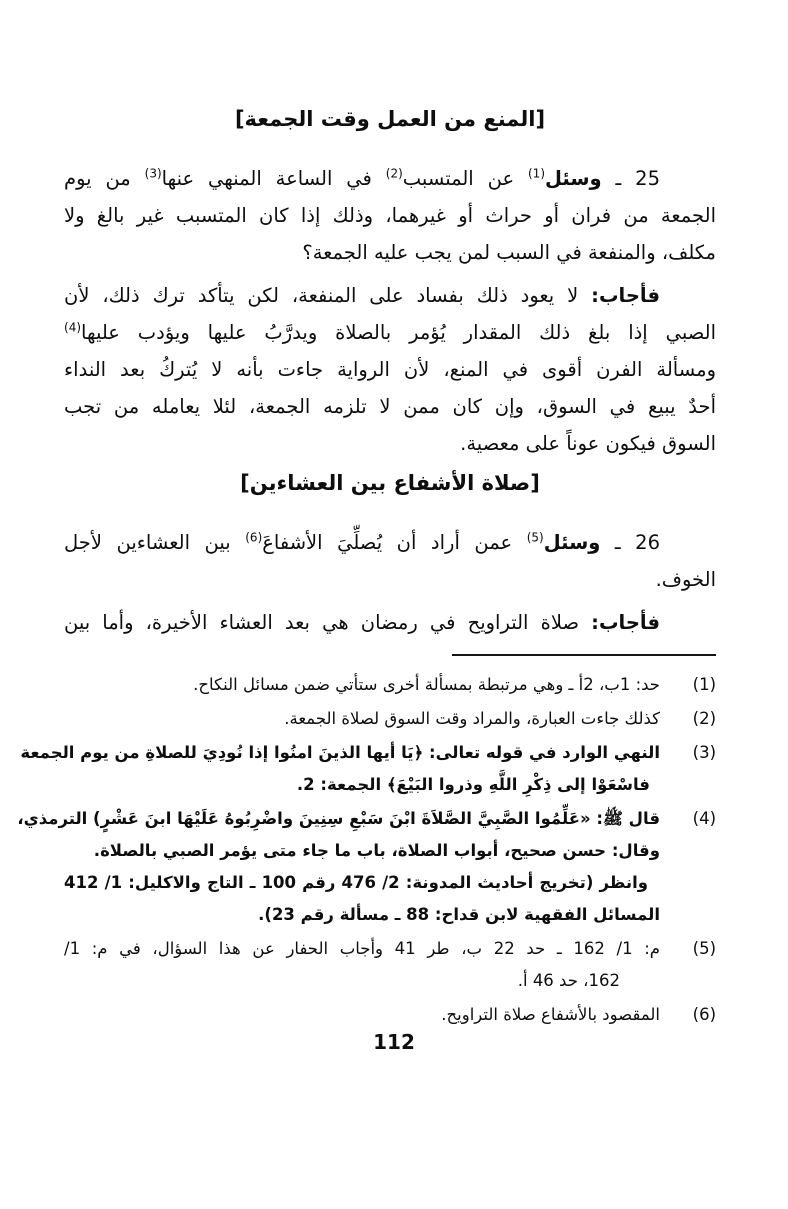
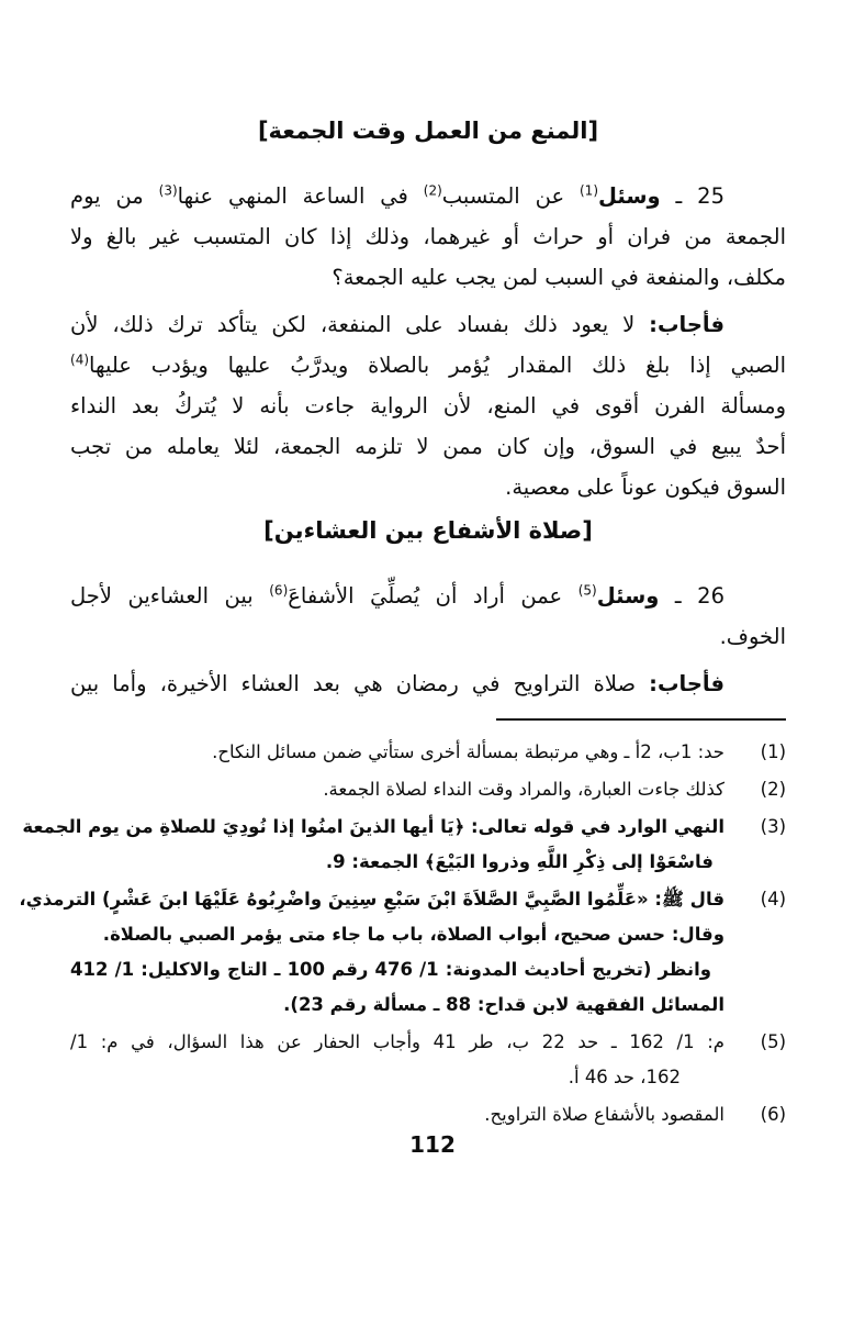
  [المنع من العمل وقت الجمعة]
  25 ـ وسئل(1) عن المتسبب(2) في الساعة المنهي عنها(3) من يوم
  الجمعة من فران أو حراث أو غيرهما، وذلك إذا كان المتسبب غير بالغ ولا
  مكلف، والمنفعة في السبب لمن يجب عليه الجمعة؟
  فأجاب: لا يعود ذلك بفساد على المنفعة، لكن يتأكد ترك ذلك، لأن
  الصبي إذا بلغ ذلك المقدار يُؤمر بالصلاة ويدرَّبُ عليها ويؤدب عليها(4)
  ومسألة الفرن أقوى في المنع، لأن الرواية جاءت بأنه لا يُتركُ بعد النداء
  أحدٌ يبيع في السوق، وإن كان ممن لا تلزمه الجمعة، لئلا يعامله من تجب
  السوق فيكون عوناً على معصية.
  [صلاة الأشفاع بين العشاءين]
  26 ـ وسئل(5) عمن أراد أن يُصلِّيَ الأشفاعَ(6) بين العشاءين لأجل
  الخوف.
  فأجاب: صلاة التراويح في رمضان هي بعد العشاء الأخيرة، وأما بين
  (1)
  حد: 1ب، 2أ ـ وهي مرتبطة بمسألة أخرى ستأتي ضمن مسائل النكاح.
  (2)
- كذلك جاءت العبارة، والمراد وقت السوق لصلاة الجمعة.
+ كذلك جاءت العبارة، والمراد وقت النداء لصلاة الجمعة.
  (3)
  النهي الوارد في قوله تعالى: ﴿يَا أيها الذينَ امنُوا إذا نُودِيَ للصلاةِ من يوم الجمعة
- فاسْعَوْا إلى ذِكْرِ اللَّهِ وذروا البَيْعَ﴾ الجمعة: 2.
+ فاسْعَوْا إلى ذِكْرِ اللَّهِ وذروا البَيْعَ﴾ الجمعة: 9.
  (4)
  قال ﷺ: «عَلِّمُوا الصَّبِيَّ الصَّلاَةَ ابْنَ سَبْعِ سِنِينَ واضْرِبُوهُ عَلَيْهَا ابنَ عَشْرٍ) الترمذي،
  وقال: حسن صحيح، أبواب الصلاة، باب ما جاء متى يؤمر الصبي بالصلاة.
- وانظر (تخريج أحاديث المدونة: 2/ 476 رقم 100 ـ التاج والاكليل: 1/ 412
+ وانظر (تخريج أحاديث المدونة: 1/ 476 رقم 100 ـ التاج والاكليل: 1/ 412
  المسائل الفقهية لابن قداح: 88 ـ مسألة رقم 23).
  (5)
  م: 1/ 162 ـ حد 22 ب، طر 41 وأجاب الحفار عن هذا السؤال، في م: 1/
  162، حد 46 أ.
  (6)
  المقصود بالأشفاع صلاة التراويح.
  112
